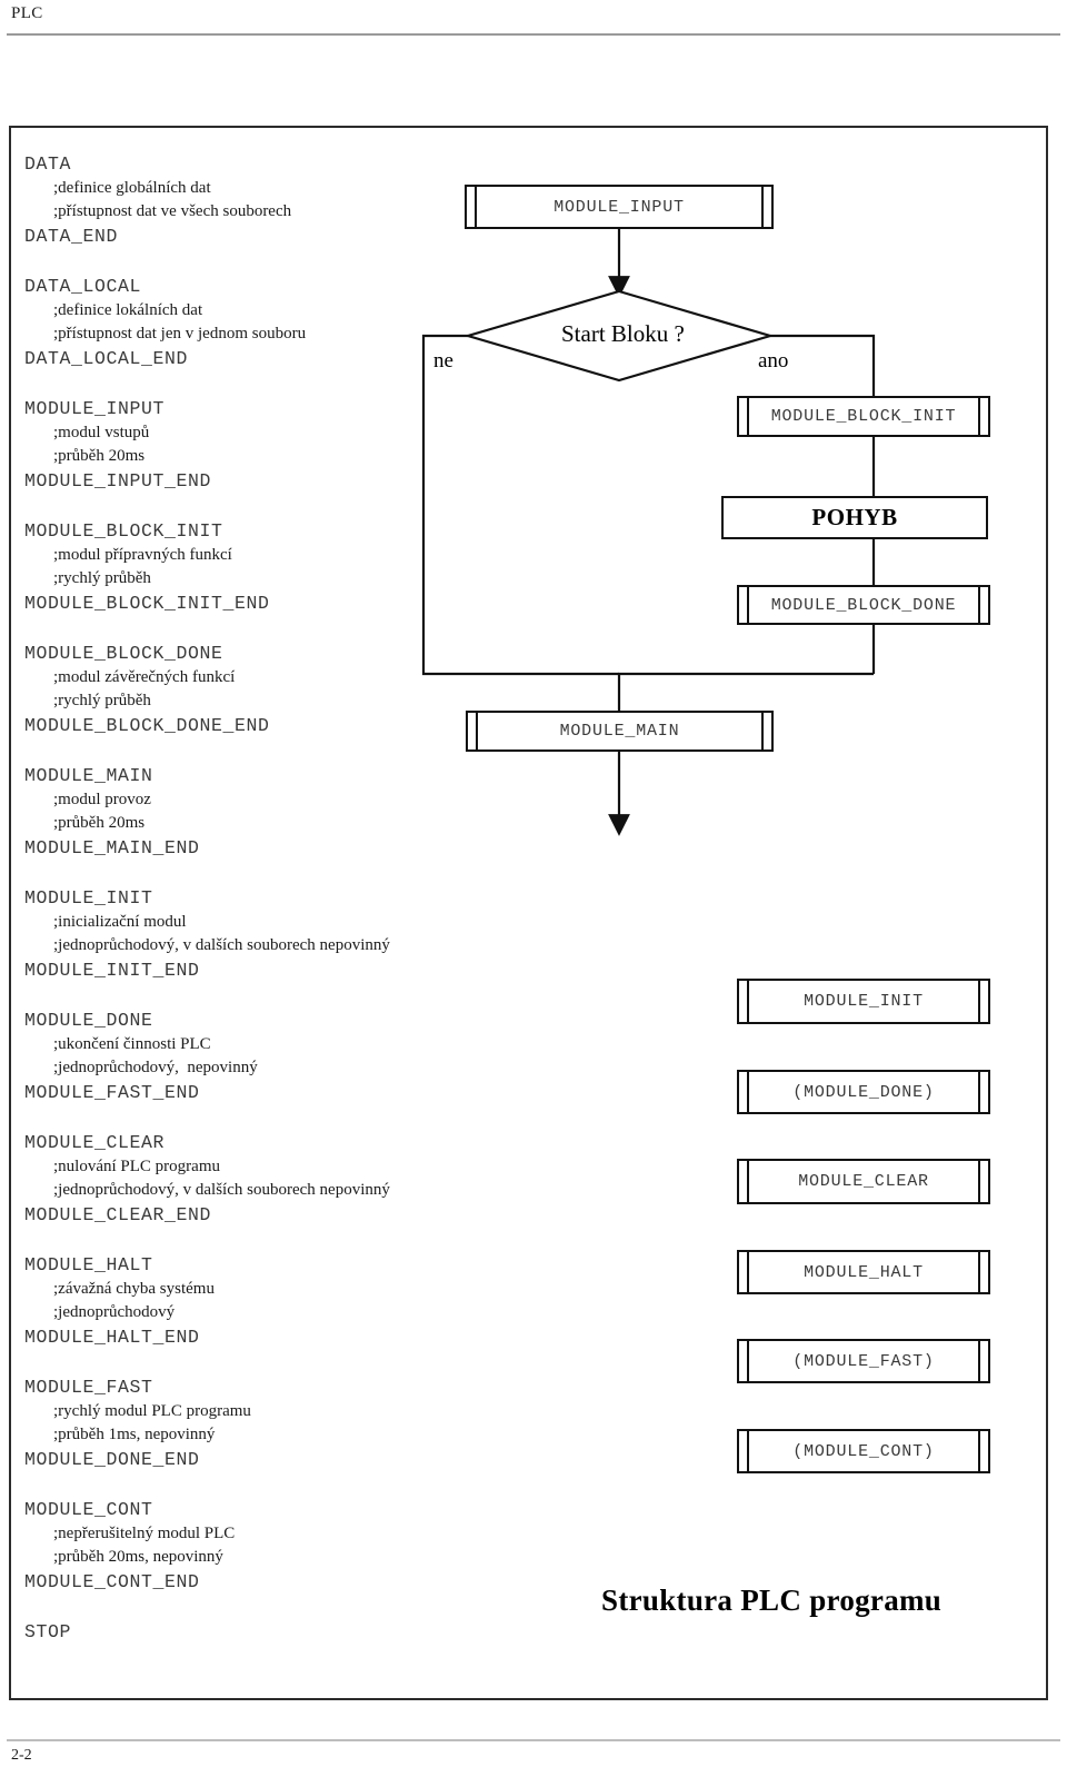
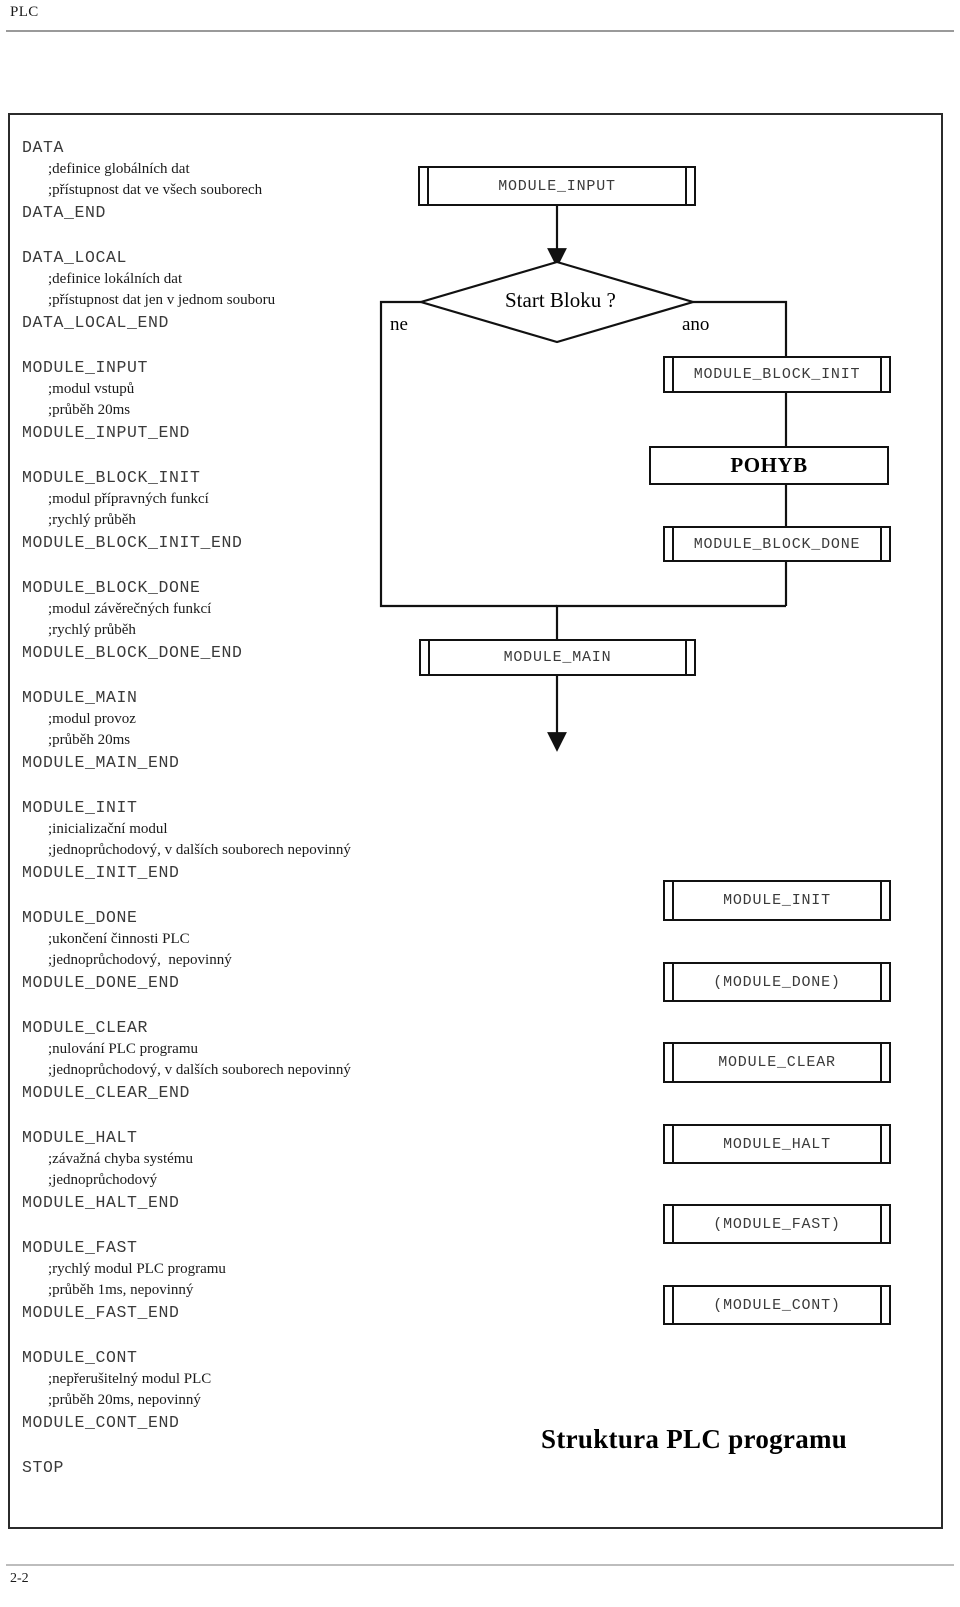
  PLC
  DATA
  ;definice globálních dat
  ;přístupnost dat ve všech souborech
  DATA_END
  DATA_LOCAL
  ;definice lokálních dat
  ;přístupnost dat jen v jednom souboru
  DATA_LOCAL_END
  MODULE_INPUT
  ;modul vstupů
  ;průběh 20ms
  MODULE_INPUT_END
  MODULE_BLOCK_INIT
  ;modul přípravných funkcí
  ;rychlý průběh
  MODULE_BLOCK_INIT_END
  MODULE_BLOCK_DONE
  ;modul závěrečných funkcí
  ;rychlý průběh
  MODULE_BLOCK_DONE_END
  MODULE_MAIN
  ;modul provoz
  ;průběh 20ms
  MODULE_MAIN_END
  MODULE_INIT
  ;inicializační modul
  ;jednoprůchodový, v dalších souborech nepovinný
  MODULE_INIT_END
  MODULE_DONE
  ;ukončení činnosti PLC
  ;jednoprůchodový, nepovinný
- MODULE_FAST_END
+ MODULE_DONE_END
  MODULE_CLEAR
  ;nulování PLC programu
  ;jednoprůchodový, v dalších souborech nepovinný
  MODULE_CLEAR_END
  MODULE_HALT
  ;závažná chyba systému
  ;jednoprůchodový
  MODULE_HALT_END
  MODULE_FAST
  ;rychlý modul PLC programu
  ;průběh 1ms, nepovinný
- MODULE_DONE_END
+ MODULE_FAST_END
  MODULE_CONT
  ;nepřerušitelný modul PLC
  ;průběh 20ms, nepovinný
  MODULE_CONT_END
  STOP
  MODULE_INPUT
  Start Bloku ?
  ne
  ano
  MODULE_BLOCK_INIT
  POHYB
  MODULE_BLOCK_DONE
  MODULE_MAIN
  MODULE_INIT
  (MODULE_DONE)
  MODULE_CLEAR
  MODULE_HALT
  (MODULE_FAST)
  (MODULE_CONT)
  Struktura PLC programu
  2-2
